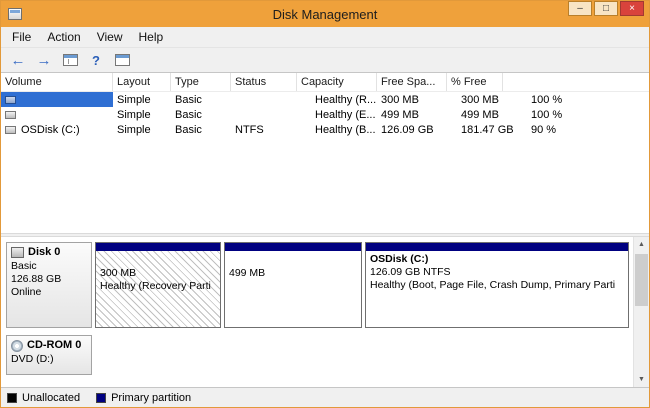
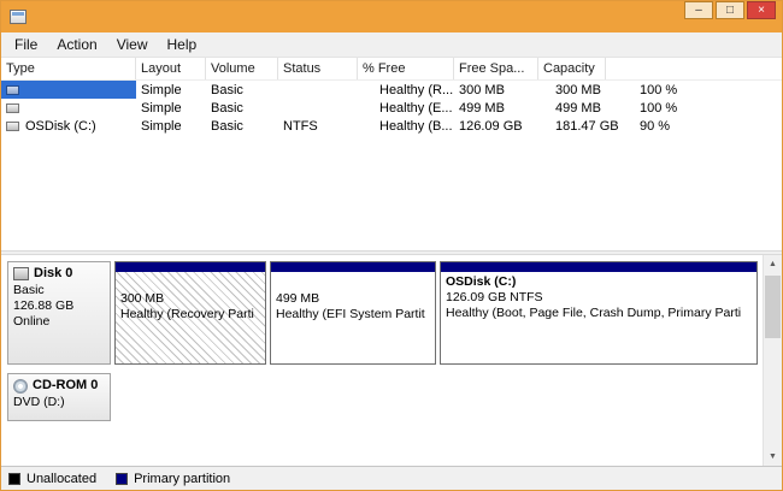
- Disk Management
  –
  □
  ×
  File
  Action
  View
  Help
- ←
- →
- ?
- Volume
+ Type
  Layout
- Type
+ Volume
  Status
- Capacity
+ % Free
  Free Spa...
- % Free
+ Capacity
  Simple
  Basic
  Healthy (R...
  300 MB
  300 MB
  100 %
  Simple
  Basic
  Healthy (E...
  499 MB
  499 MB
  100 %
  OSDisk (C:)
  Simple
  Basic
  NTFS
  Healthy (B...
  126.09 GB
  181.47 GB
  90 %
  Disk 0
  Basic
  126.88 GB
  Online
  300 MB
  Healthy (Recovery Parti
  499 MB
+ Healthy (EFI System Partit
  OSDisk (C:)
  126.09 GB NTFS
  Healthy (Boot, Page File, Crash Dump, Primary Parti
  CD-ROM 0
  DVD (D:)
  Unallocated
  Primary partition
